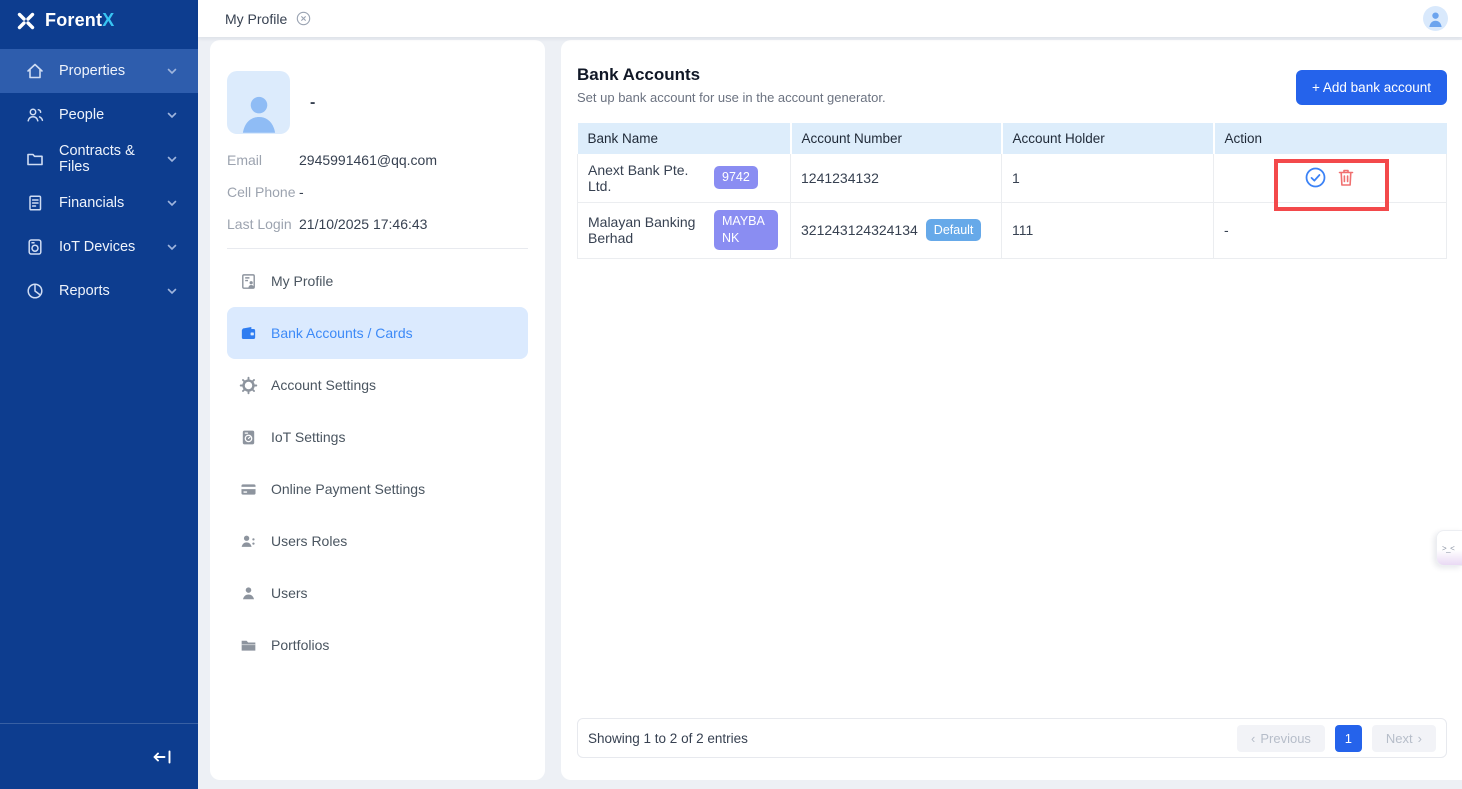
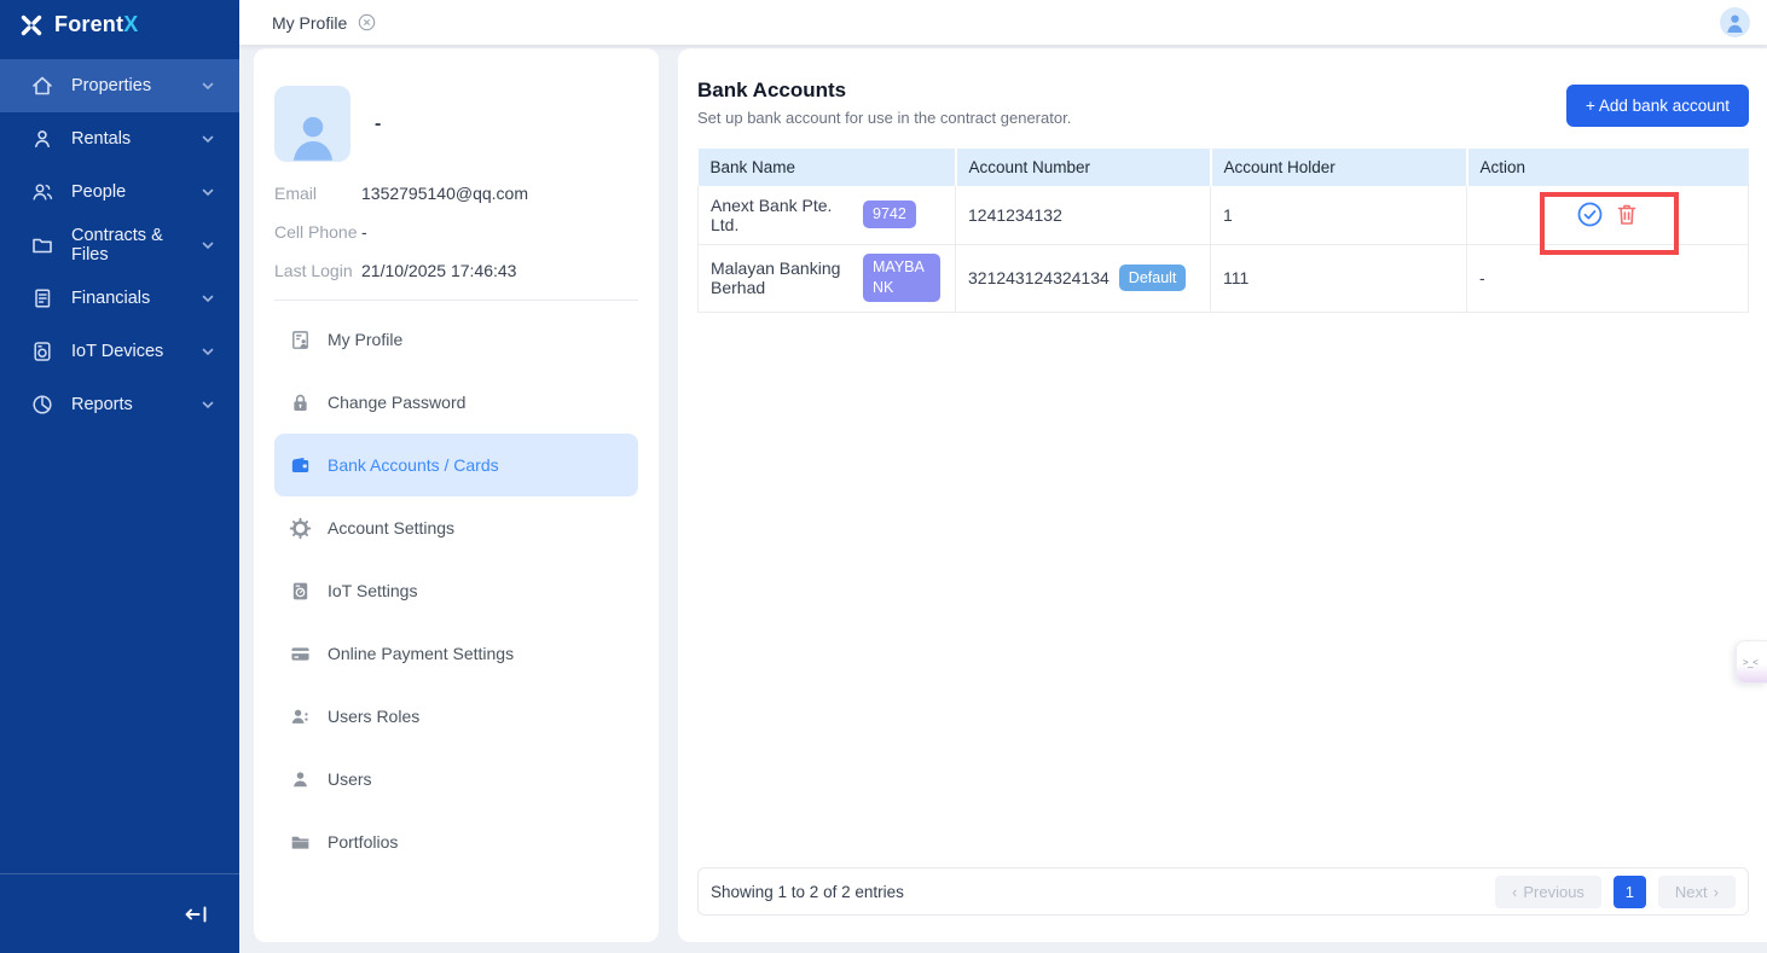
  ForentX
  Properties
+ Rentals
  People
  Contracts & Files
  Financials
  IoT Devices
  Reports
  My Profile
  -
  Email
- 2945991461@qq.com
+ 1352795140@qq.com
  Cell Phone
  -
  Last Login
  21/10/2025 17:46:43
  My Profile
+ Change Password
  Bank Accounts / Cards
  Account Settings
  IoT Settings
  Online Payment Settings
  Users Roles
  Users
  Portfolios
  Bank Accounts
- Set up bank account for use in the account generator.
+ Set up bank account for use in the contract generator.
  +
  Add bank account
  Bank Name	Account Number	Account Holder	Action
  Anext Bank Pte. Ltd. 9742	1241234132	1
  Malayan Banking Berhad MAYBANK	321243124324134 Default	111	-
  Showing 1 to 2 of 2 entries
  ‹
  Previous
  1
  Next
  ›
  >_<
